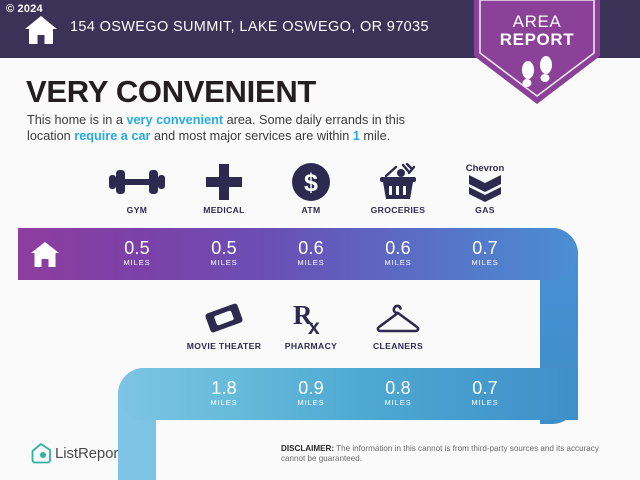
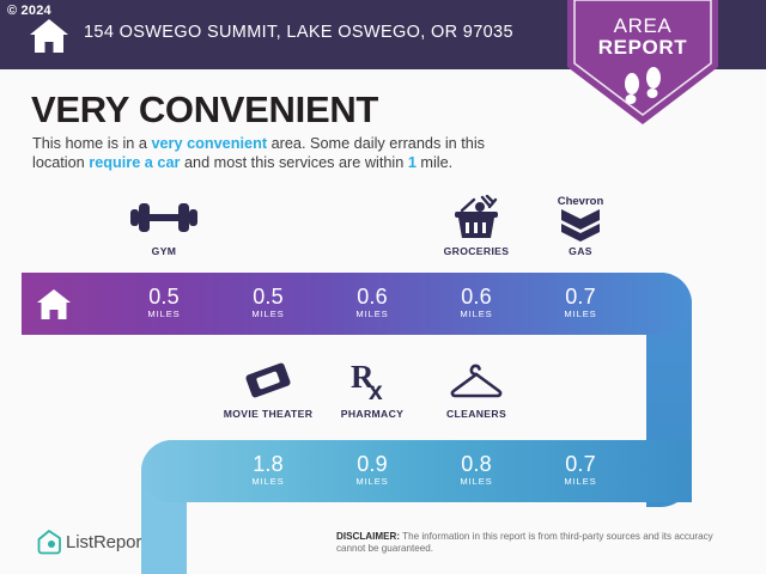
  154 OSWEGO SUMMIT, LAKE OSWEGO, OR 97035
  © 2024
  AREA
  REPORT
  VERY CONVENIENT
- This home is in a very convenient area. Some daily errands in this location require a car and most major services are within 1 mile.
+ This home is in a very convenient area. Some daily errands in this location require a car and most this services are within 1 mile.
  GYM
- MEDICAL
- $
- ATM
  GROCERIES
  Chevron
  GAS
  0.5
  MILES
  0.5
  MILES
  0.6
  MILES
  0.6
  MILES
  0.7
  MILES
  MOVIE THEATER
  R
  x
  PHARMACY
  CLEANERS
  1.8
  MILES
  0.9
  MILES
  0.8
  MILES
  0.7
  MILES
  ListRepor
- DISCLAIMER: The information in this cannot is from third-party sources and its accuracy cannot be guaranteed.
+ DISCLAIMER: The information in this report is from third-party sources and its accuracy cannot be guaranteed.
